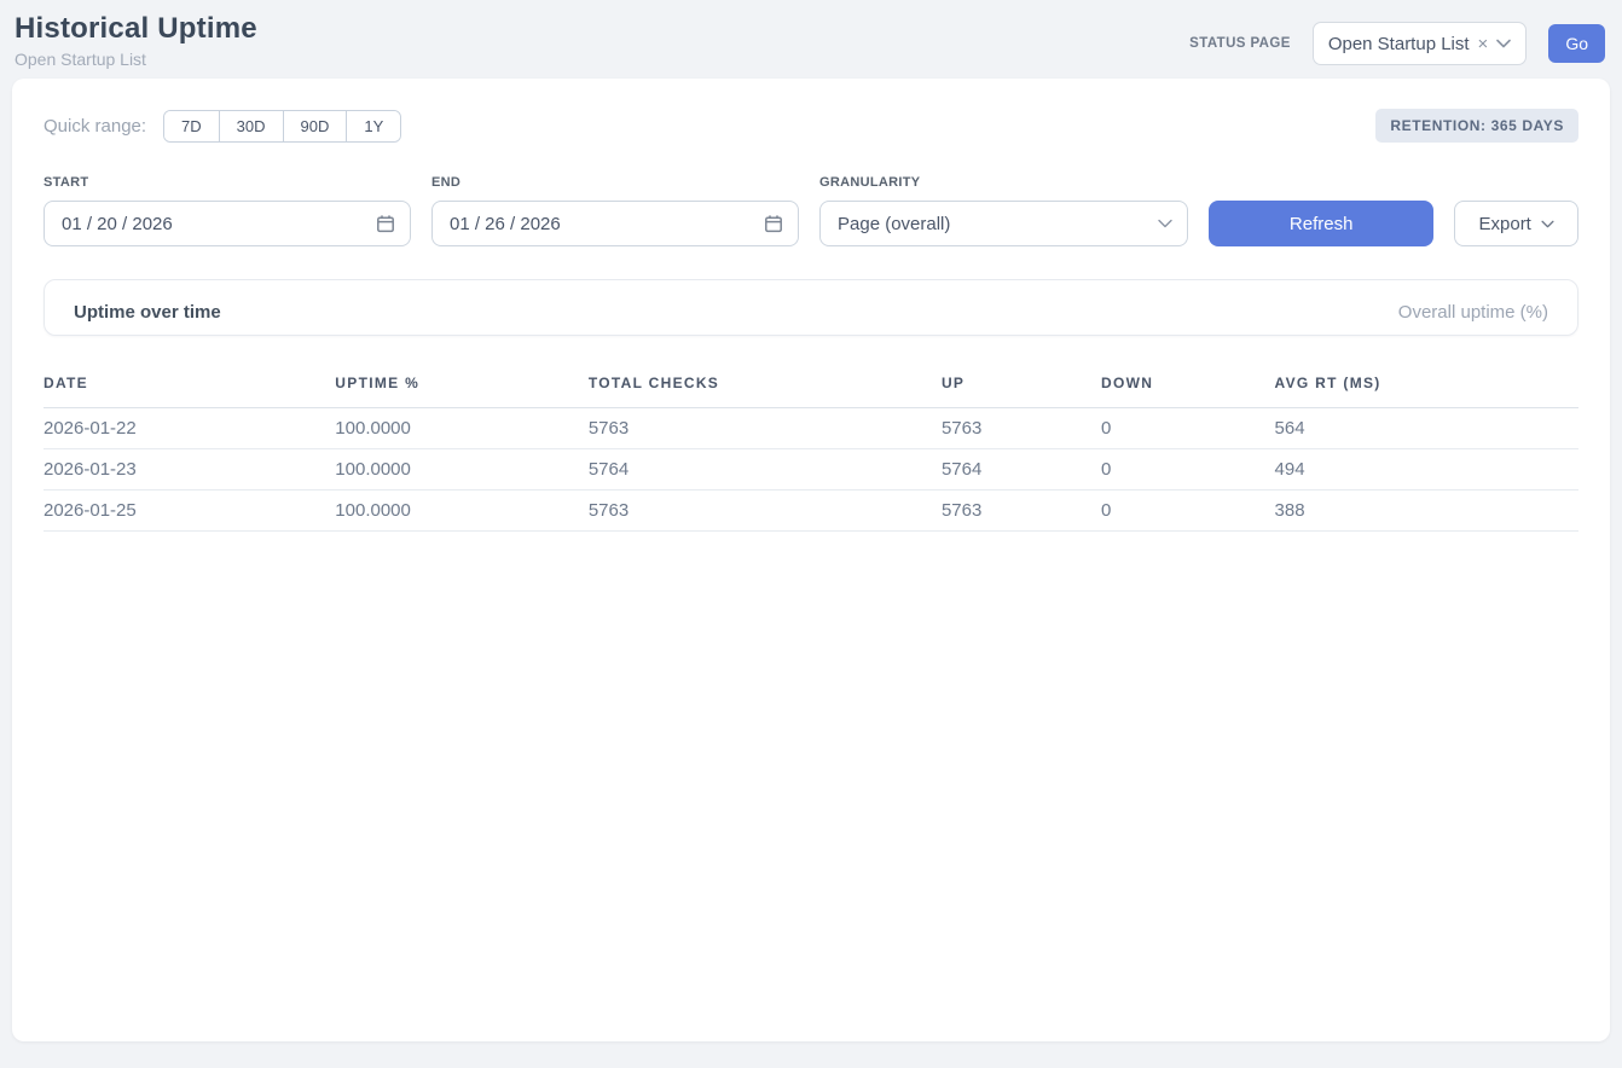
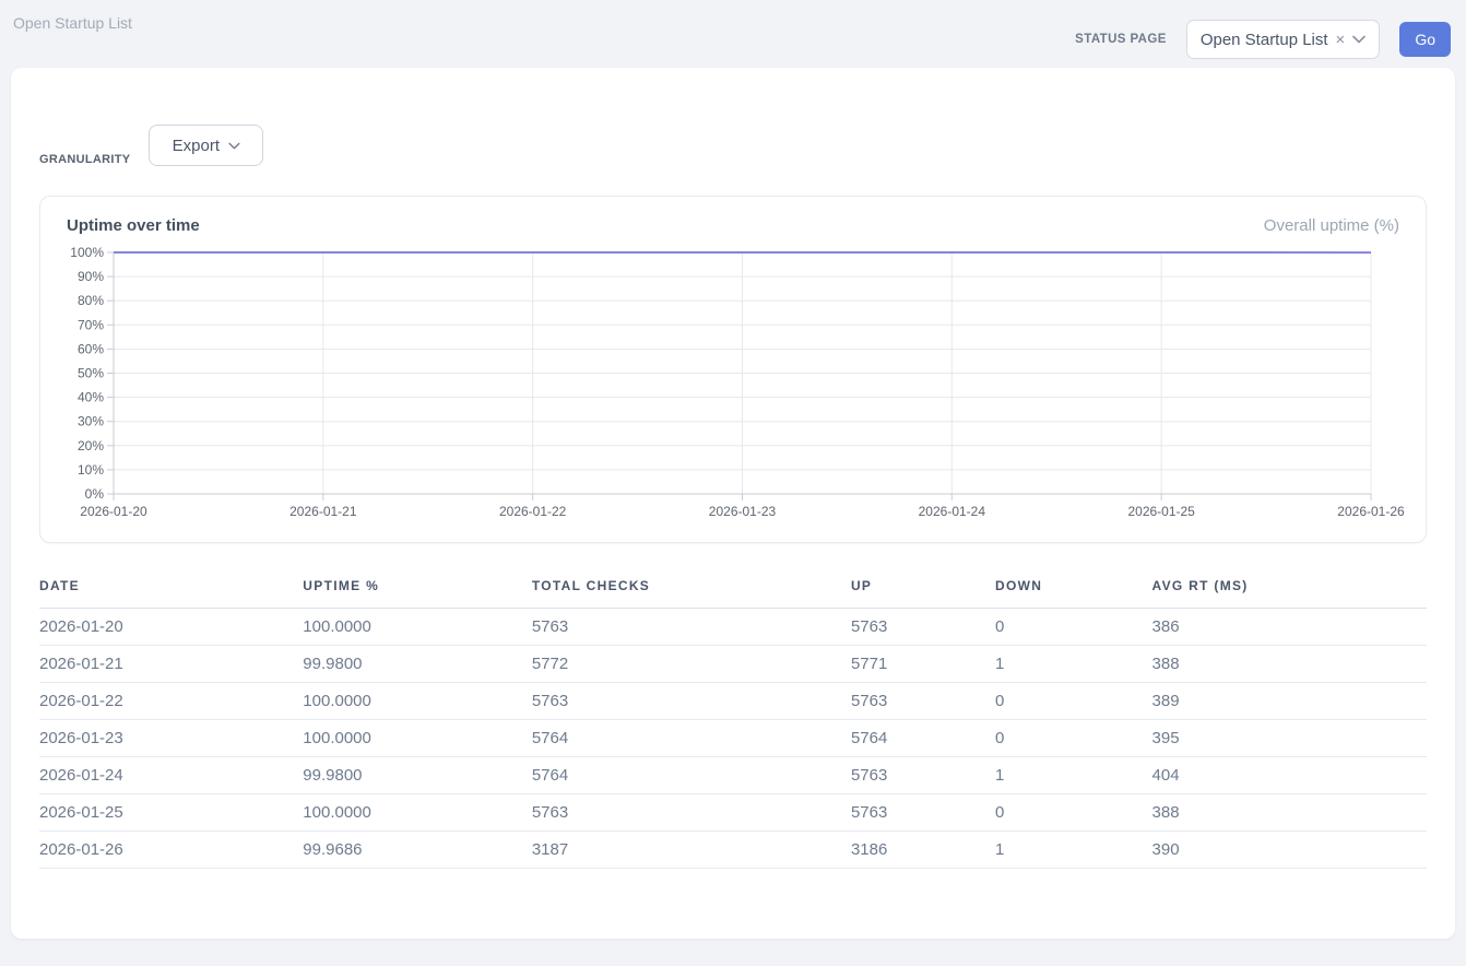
- Historical Uptime
  Open Startup List
  STATUS PAGE
  Open Startup List
  ×
  Go
- Quick range:
- 7D
- 30D
- 90D
- 1Y
- RETENTION: 365 DAYS
- START
- 01 / 20 / 2026
- END
- 01 / 26 / 2026
  GRANULARITY
- Page (overall)
- Refresh
  Export
  Uptime over time
  Overall uptime (%)
+ 0%
+ 10%
+ 20%
+ 30%
+ 40%
+ 50%
+ 60%
+ 70%
+ 80%
+ 90%
+ 100%
+ 2026-01-20
+ 2026-01-21
+ 2026-01-22
+ 2026-01-23
+ 2026-01-24
+ 2026-01-25
+ 2026-01-26
  DATE	UPTIME %	TOTAL CHECKS	UP	DOWN	AVG RT (MS)
+ 2026-01-20	100.0000	5763	5763	0	386
+ 2026-01-21	99.9800	5772	5771	1	388
- 2026-01-22	100.0000	5763	5763	0	564
+ 2026-01-22	100.0000	5763	5763	0	389
- 2026-01-23	100.0000	5764	5764	0	494
+ 2026-01-23	100.0000	5764	5764	0	395
+ 2026-01-24	99.9800	5764	5763	1	404
  2026-01-25	100.0000	5763	5763	0	388
+ 2026-01-26	99.9686	3187	3186	1	390
